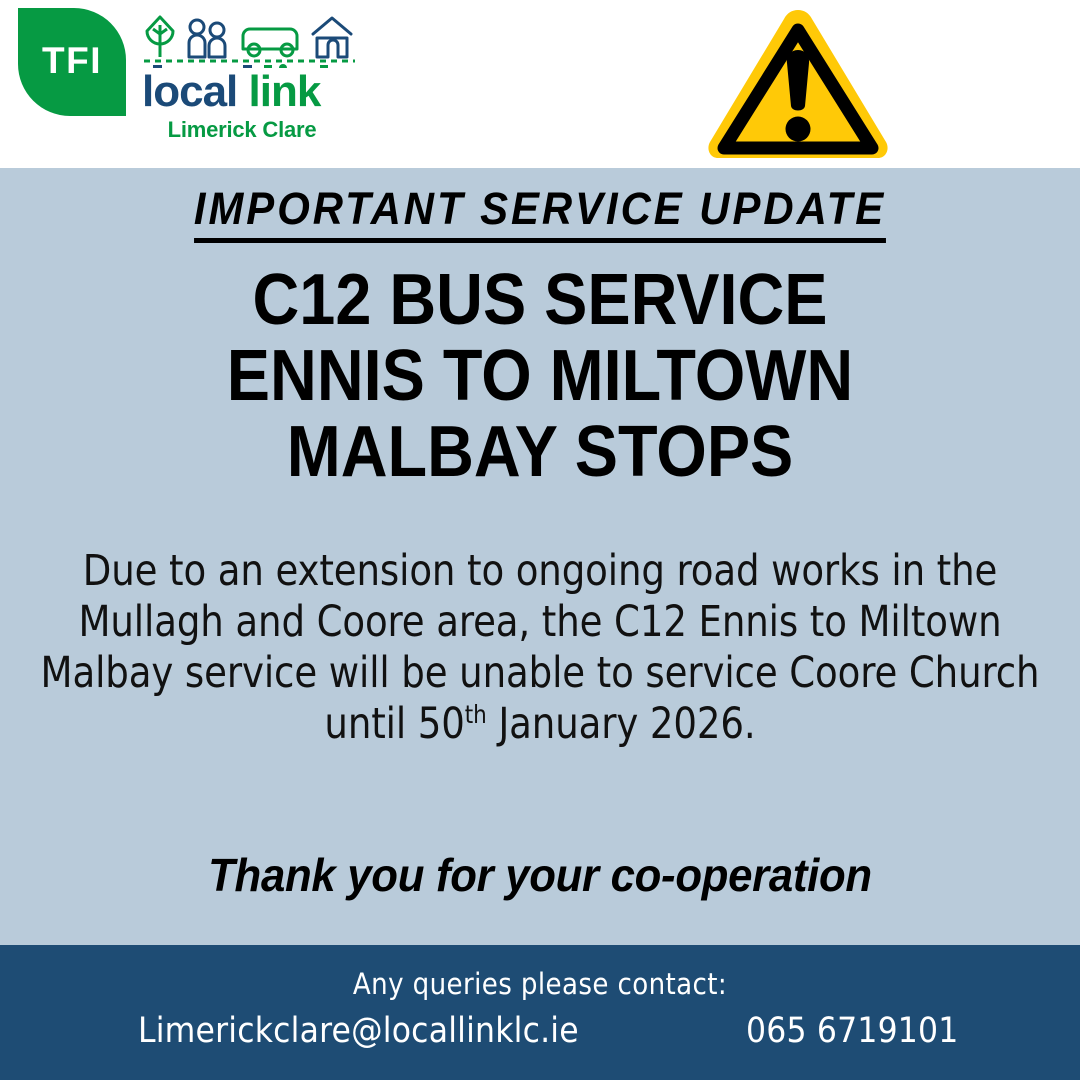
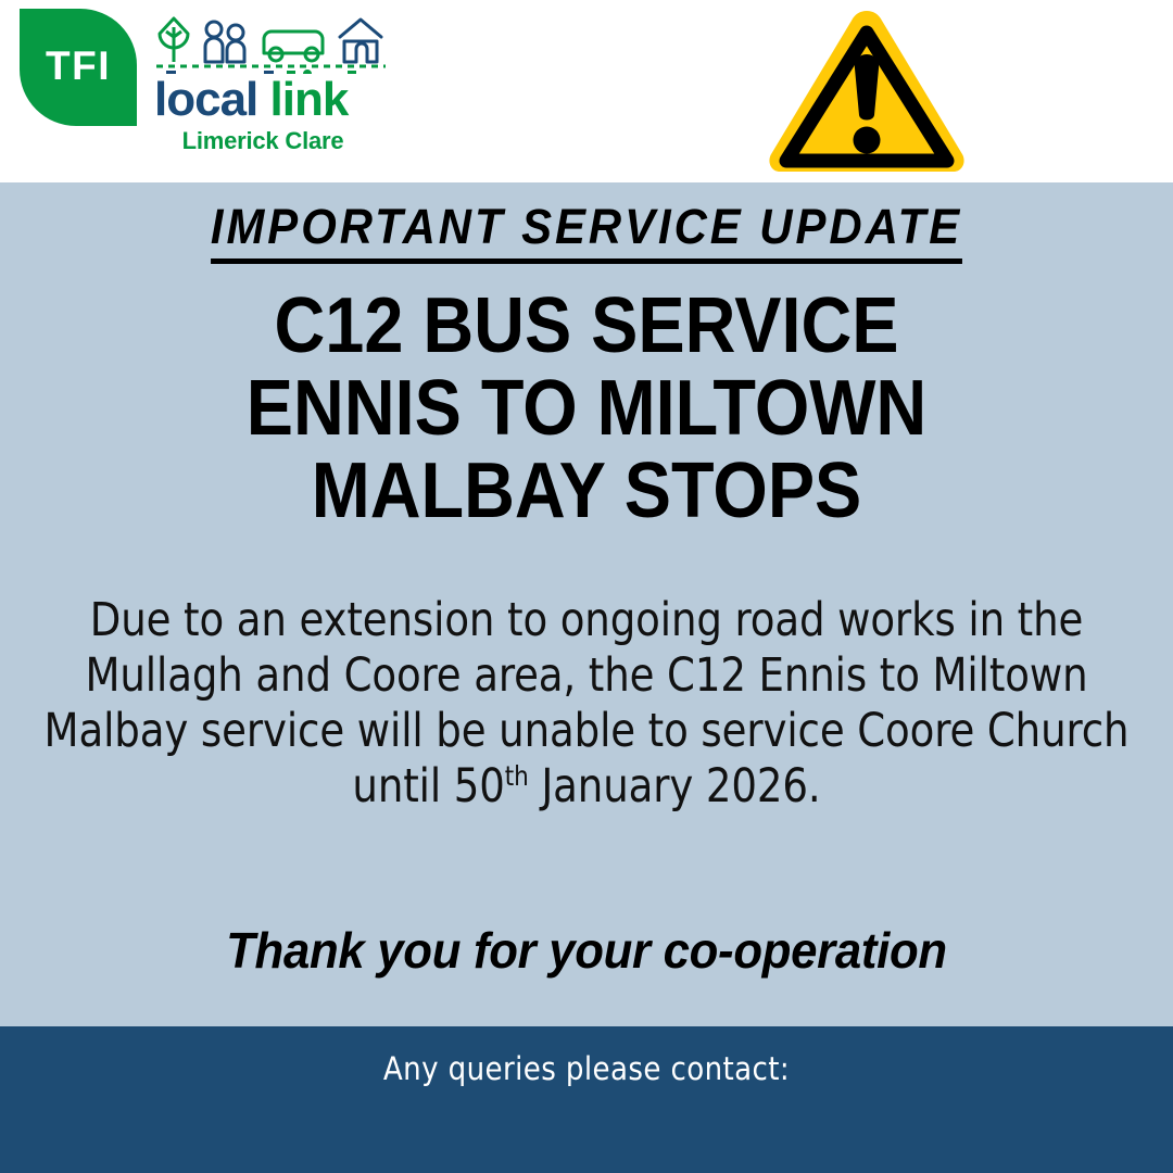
  TFI
  local link
  Limerick Clare
  IMPORTANT SERVICE UPDATE
  C12 BUS SERVICE
  ENNIS TO MILTOWN
  MALBAY STOPS
  Due to an extension to ongoing road works in the Mullagh and Coore area, the C12 Ennis to Miltown Malbay service will be unable to service Coore Church until 50th January 2026.
  Thank you for your co-operation
  Any queries please contact:
- Limerickclare@locallinklc.ie
- 065 6719101
